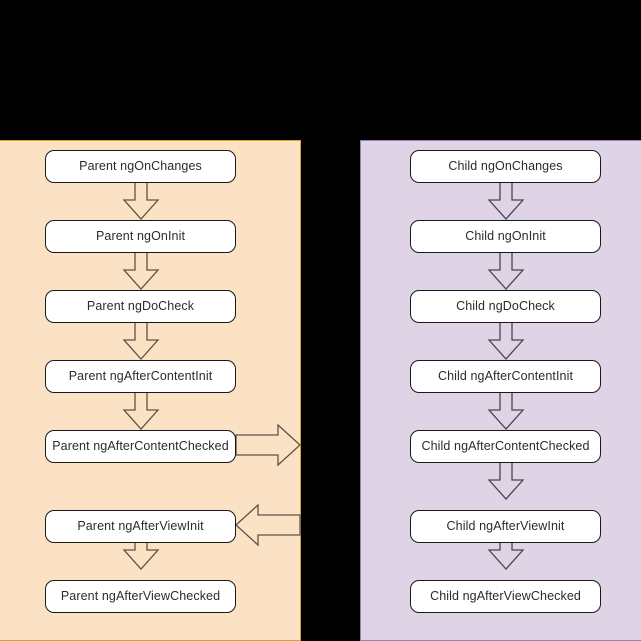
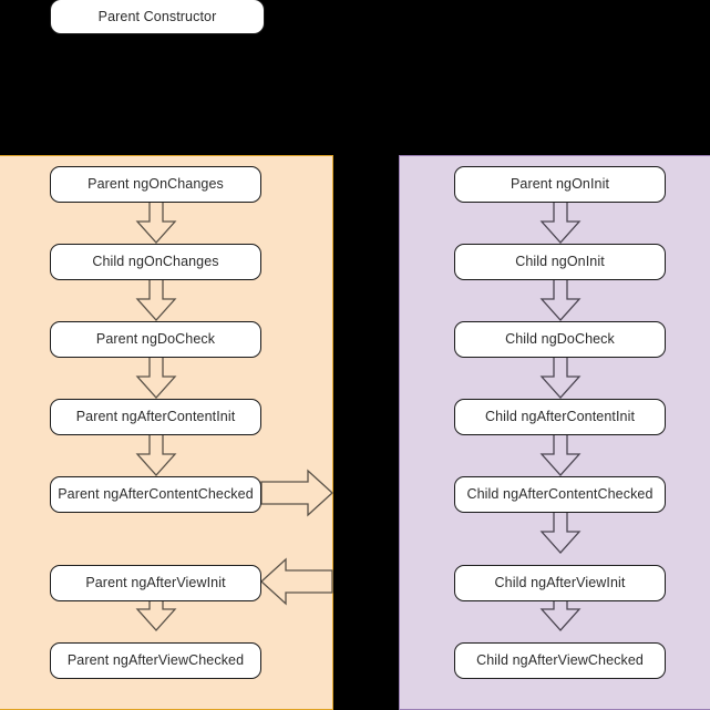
+ Parent Constructor
  Parent ngOnChanges
- Parent ngOnInit
+ Child ngOnChanges
  Parent ngDoCheck
  Parent ngAfterContentInit
  Parent ngAfterContentChecked
  Parent ngAfterViewInit
  Parent ngAfterViewChecked
- Child ngOnChanges
+ Parent ngOnInit
  Child ngOnInit
  Child ngDoCheck
  Child ngAfterContentInit
  Child ngAfterContentChecked
  Child ngAfterViewInit
  Child ngAfterViewChecked
